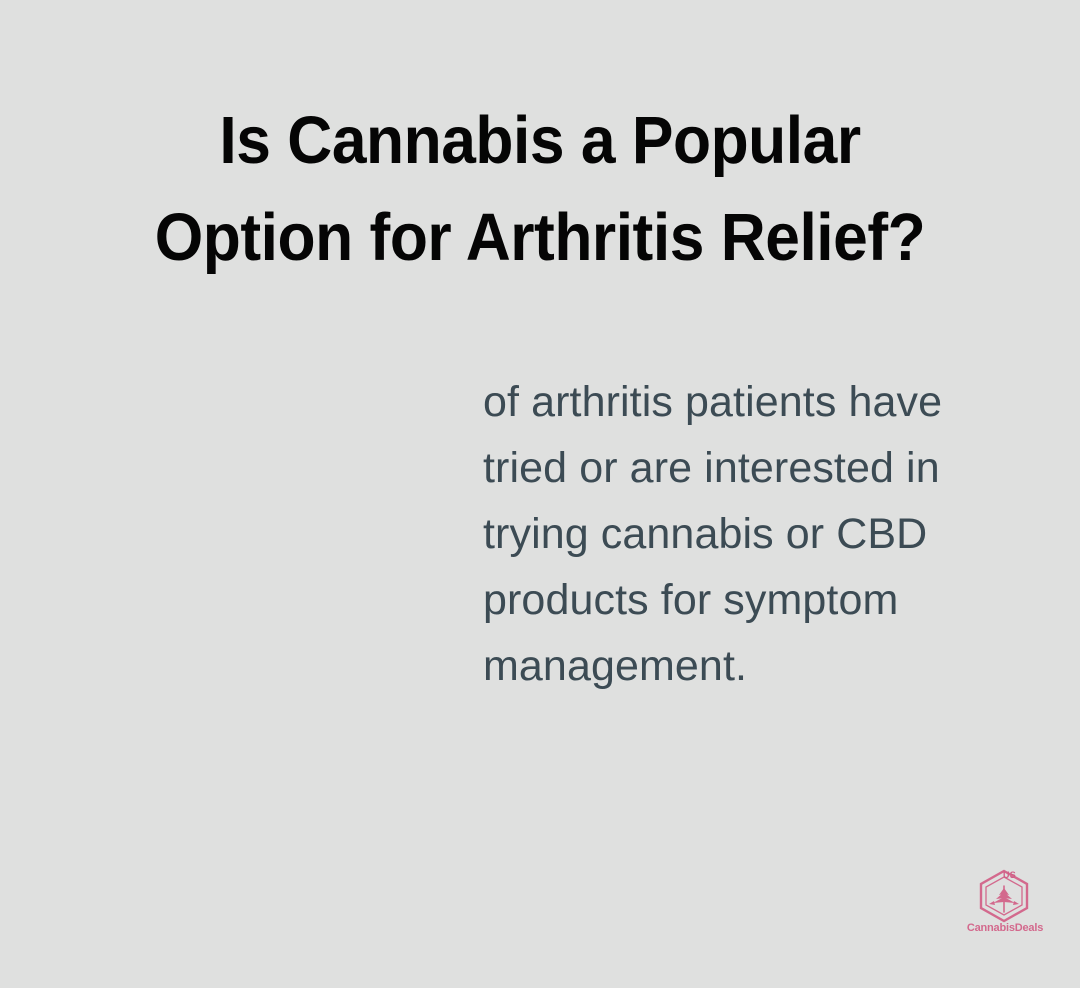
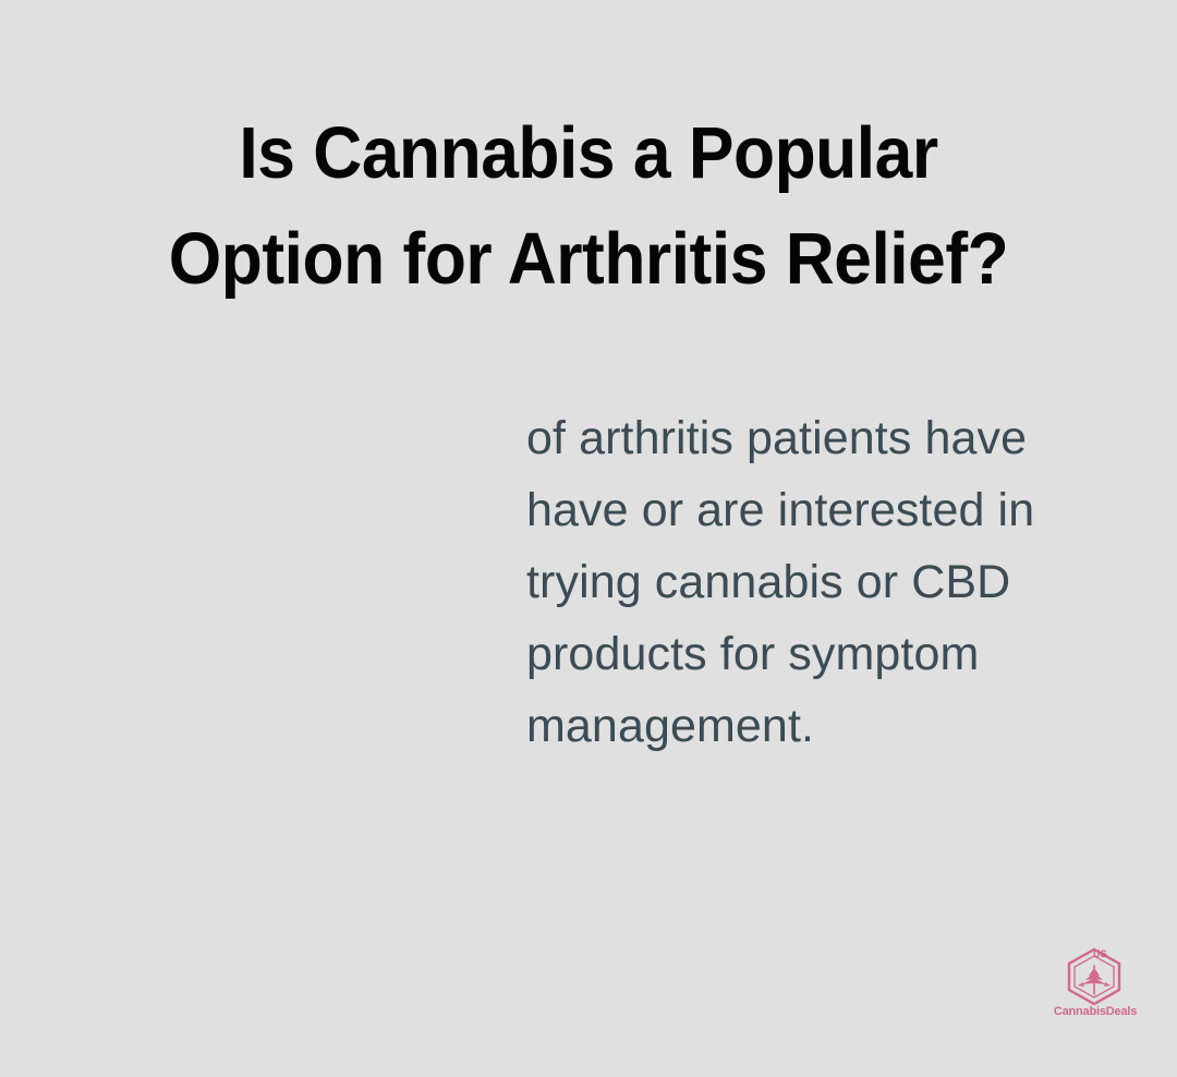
  Is Cannabis a Popular
  Option for Arthritis Relief?
- of arthritis patients have tried or are interested in trying cannabis or CBD products for symptom management.
+ of arthritis patients have have or are interested in trying cannabis or CBD products for symptom management.
  US
  CannabisDeals
